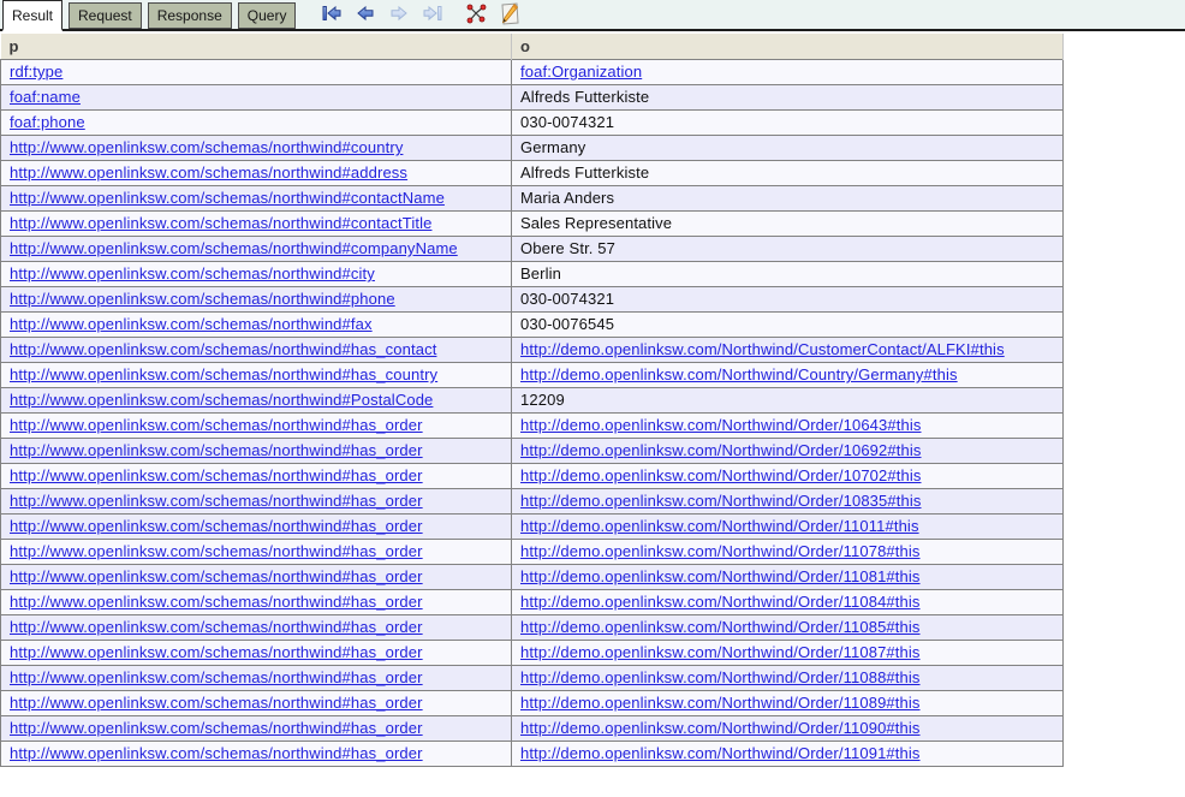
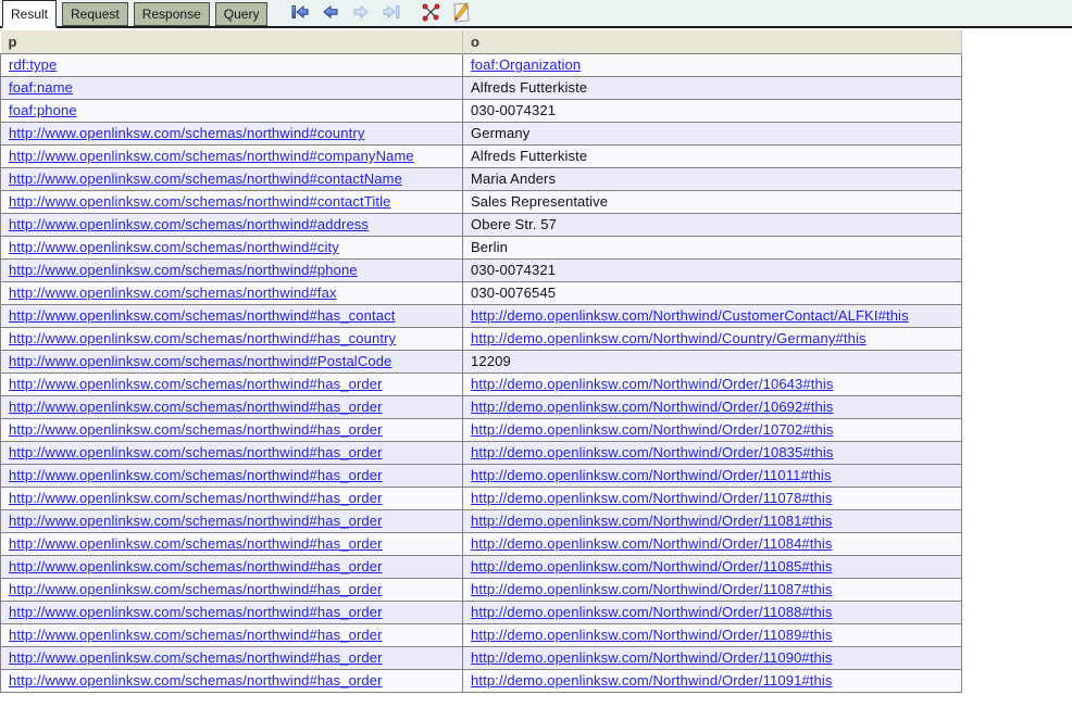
  Result
  Request
  Response
  Query
  p	o
  rdf:type	foaf:Organization
  foaf:name	Alfreds Futterkiste
  foaf:phone	030-0074321
  http://www.openlinksw.com/schemas/northwind#country	Germany
- http://www.openlinksw.com/schemas/northwind#address	Alfreds Futterkiste
+ http://www.openlinksw.com/schemas/northwind#companyName	Alfreds Futterkiste
  http://www.openlinksw.com/schemas/northwind#contactName	Maria Anders
  http://www.openlinksw.com/schemas/northwind#contactTitle	Sales Representative
- http://www.openlinksw.com/schemas/northwind#companyName	Obere Str. 57
+ http://www.openlinksw.com/schemas/northwind#address	Obere Str. 57
  http://www.openlinksw.com/schemas/northwind#city	Berlin
  http://www.openlinksw.com/schemas/northwind#phone	030-0074321
  http://www.openlinksw.com/schemas/northwind#fax	030-0076545
  http://www.openlinksw.com/schemas/northwind#has_contact	http://demo.openlinksw.com/Northwind/CustomerContact/ALFKI#this
  http://www.openlinksw.com/schemas/northwind#has_country	http://demo.openlinksw.com/Northwind/Country/Germany#this
  http://www.openlinksw.com/schemas/northwind#PostalCode	12209
  http://www.openlinksw.com/schemas/northwind#has_order	http://demo.openlinksw.com/Northwind/Order/10643#this
  http://www.openlinksw.com/schemas/northwind#has_order	http://demo.openlinksw.com/Northwind/Order/10692#this
  http://www.openlinksw.com/schemas/northwind#has_order	http://demo.openlinksw.com/Northwind/Order/10702#this
  http://www.openlinksw.com/schemas/northwind#has_order	http://demo.openlinksw.com/Northwind/Order/10835#this
  http://www.openlinksw.com/schemas/northwind#has_order	http://demo.openlinksw.com/Northwind/Order/11011#this
  http://www.openlinksw.com/schemas/northwind#has_order	http://demo.openlinksw.com/Northwind/Order/11078#this
  http://www.openlinksw.com/schemas/northwind#has_order	http://demo.openlinksw.com/Northwind/Order/11081#this
  http://www.openlinksw.com/schemas/northwind#has_order	http://demo.openlinksw.com/Northwind/Order/11084#this
  http://www.openlinksw.com/schemas/northwind#has_order	http://demo.openlinksw.com/Northwind/Order/11085#this
  http://www.openlinksw.com/schemas/northwind#has_order	http://demo.openlinksw.com/Northwind/Order/11087#this
  http://www.openlinksw.com/schemas/northwind#has_order	http://demo.openlinksw.com/Northwind/Order/11088#this
  http://www.openlinksw.com/schemas/northwind#has_order	http://demo.openlinksw.com/Northwind/Order/11089#this
  http://www.openlinksw.com/schemas/northwind#has_order	http://demo.openlinksw.com/Northwind/Order/11090#this
  http://www.openlinksw.com/schemas/northwind#has_order	http://demo.openlinksw.com/Northwind/Order/11091#this
